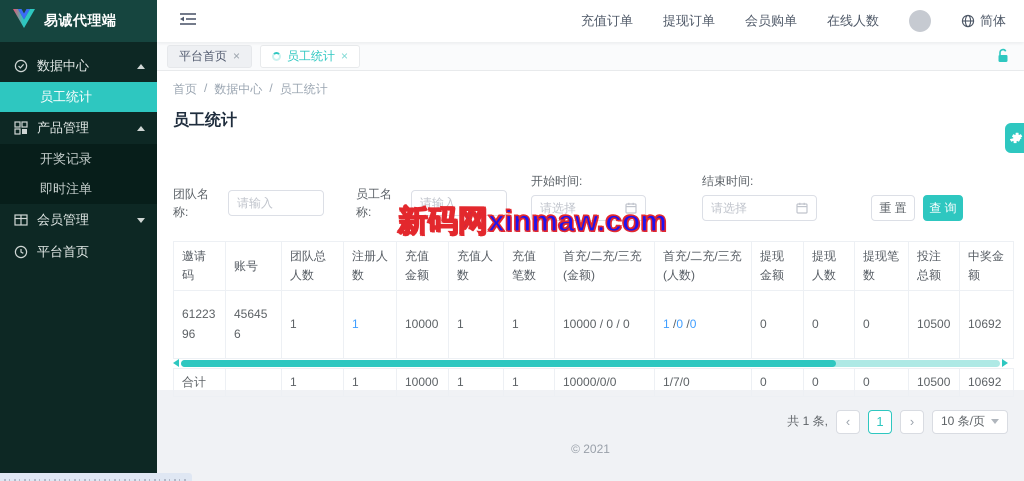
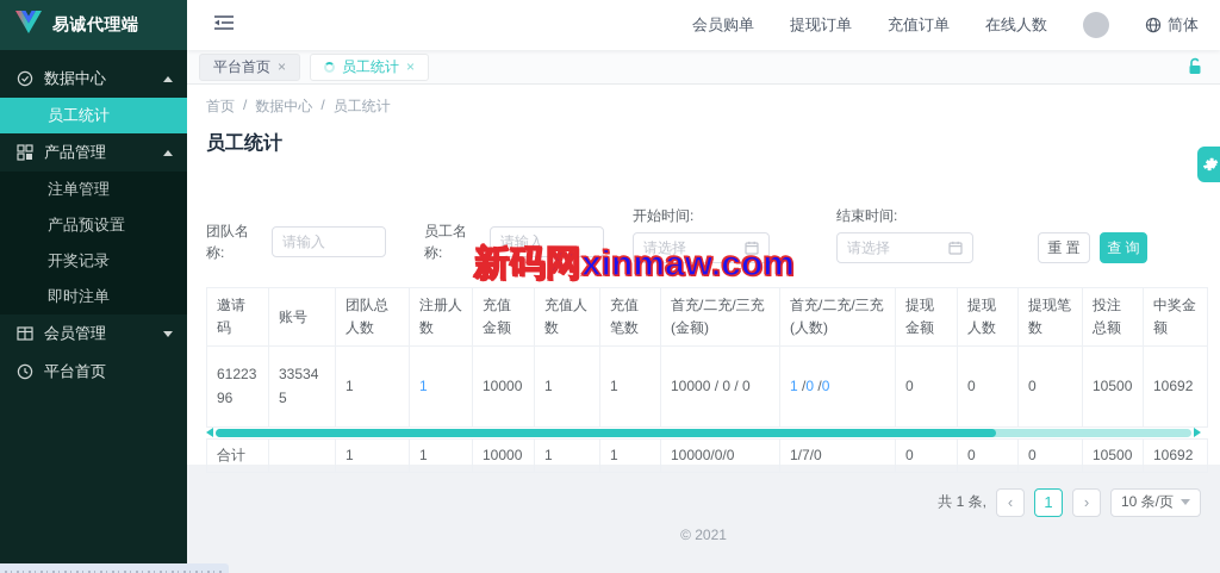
  易诚代理端
  数据中心
  员工统计
  产品管理
+ 注单管理
+ 产品预设置
  开奖记录
  即时注单
  会员管理
  平台首页
- 充值订单
+ 会员购单
  提现订单
- 会员购单
+ 充值订单
  在线人数
  简体
  平台首页
  ×
  员工统计
  ×
  新码网xinmaw.com
  首页
  /
  数据中心
  /
  员工统计
  员工统计
  团队名称:
  请输入
  员工名称:
  请输入
  开始时间:
  请选择
  结束时间:
  请选择
  重 置
  查 询
  邀请码	账号	团队总人数	注册人数	充值金额	充值人数	充值笔数	首充/二充/三充(金额)	首充/二充/三充(人数)	提现金额	提现人数	提现笔数	投注总额	中奖金额
- 6122396	456456	1	1	10000	1	1	10000 / 0 / 0	1 /0 /0	0	0	0	10500	10692
+ 6122396	335345	1	1	10000	1	1	10000 / 0 / 0	1 /0 /0	0	0	0	10500	10692
  合计		1	1	10000	1	1	10000/0/0	1/7/0	0	0	0	10500	10692
  共 1 条,
  ‹
  1
  ›
  10 条/页
  © 2021
